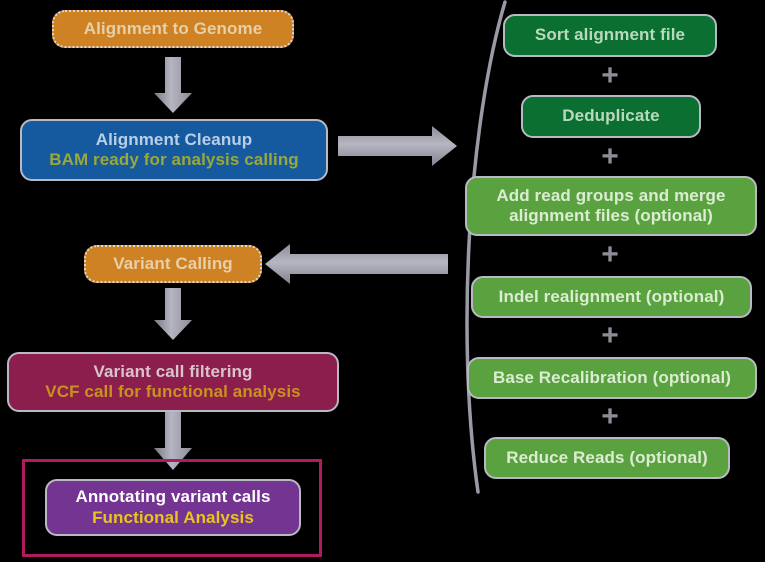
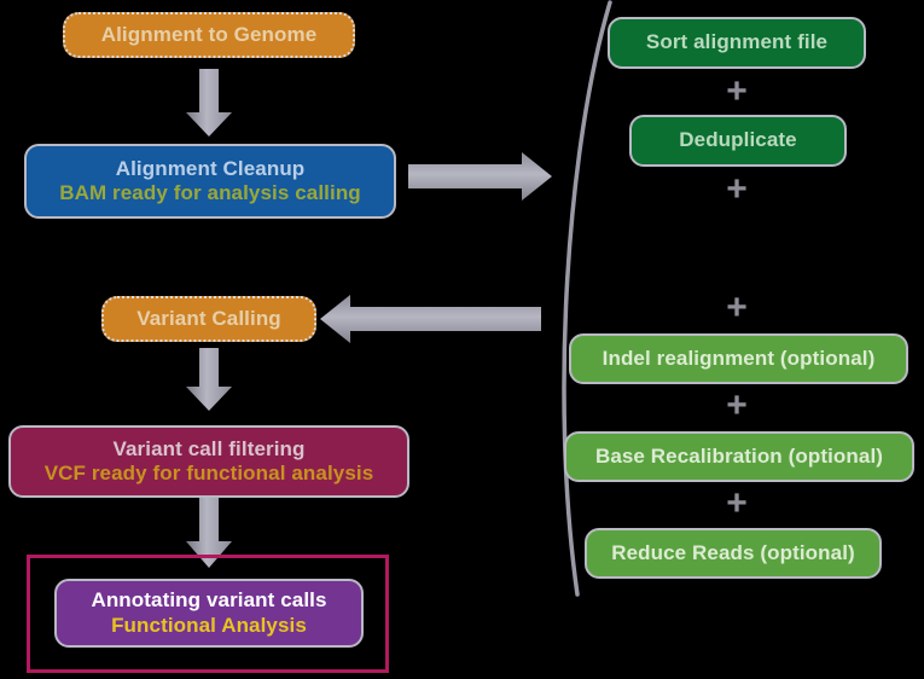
  Alignment to Genome
  Alignment Cleanup
  BAM ready for analysis calling
  Variant Calling
  Variant call filtering
- VCF call for functional analysis
+ VCF ready for functional analysis
  Annotating variant calls
  Functional Analysis
  Sort alignment file
  +
  Deduplicate
  +
- Add read groups and merge
- alignment files (optional)
  +
  Indel realignment (optional)
  +
  Base Recalibration (optional)
  +
  Reduce Reads (optional)
